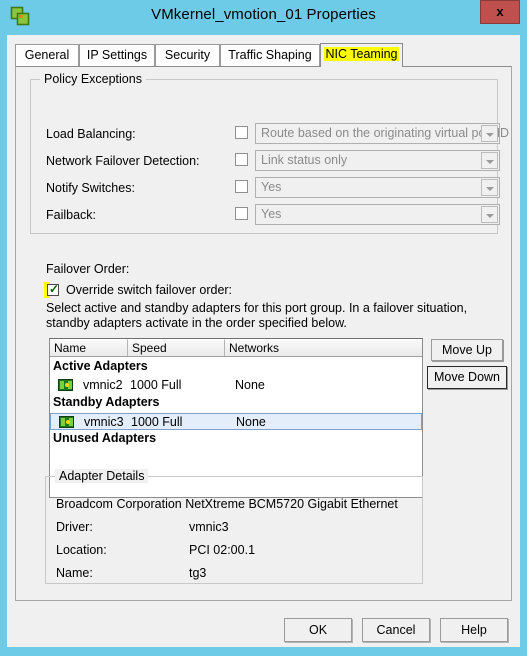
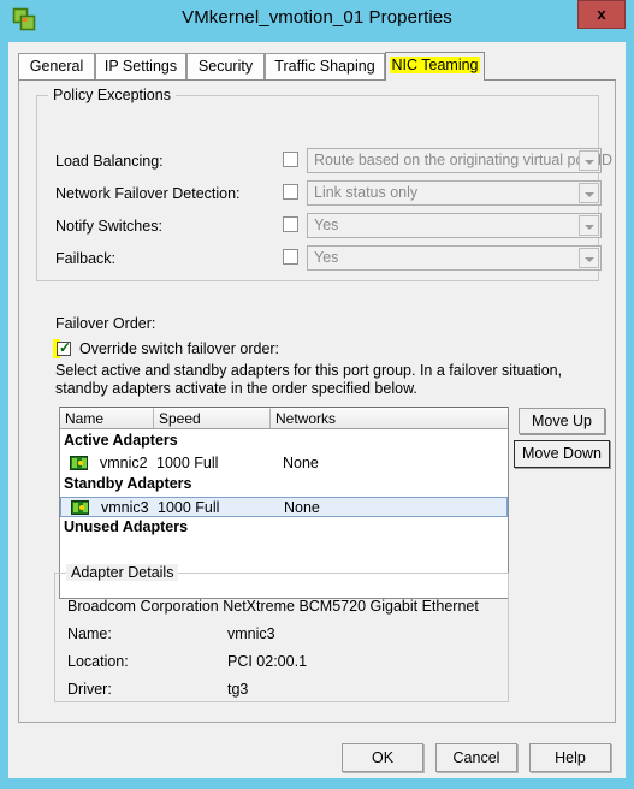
  VMkernel_vmotion_01 Properties
  x
  General
  IP Settings
  Security
  Traffic Shaping
  NIC Teaming
  Policy Exceptions
  Load Balancing:
  Route based on the originating virtual p ID
  Network Failover Detection:
  Link status only
  Notify Switches:
  Yes
  Failback:
  Yes
  Failover Order:
  ✓
  Override switch failover order:
  Select active and standby adapters for this port group. In a failover situation, standby adapters activate in the order specified below.
  Name
  Speed
  Networks
  Active Adapters
  vmnic2
  1000 Full
  None
  Standby Adapters
  vmnic3
  1000 Full
  None
  Unused Adapters
  Move Up
  Move Down
  Adapter Details
  Broadcom Corporation NetXtreme BCM5720 Gigabit Ethernet
- Driver:
+ Name:
  vmnic3
  Location:
  PCI 02:00.1
- Name:
+ Driver:
  tg3
  OK
  Cancel
  Help
